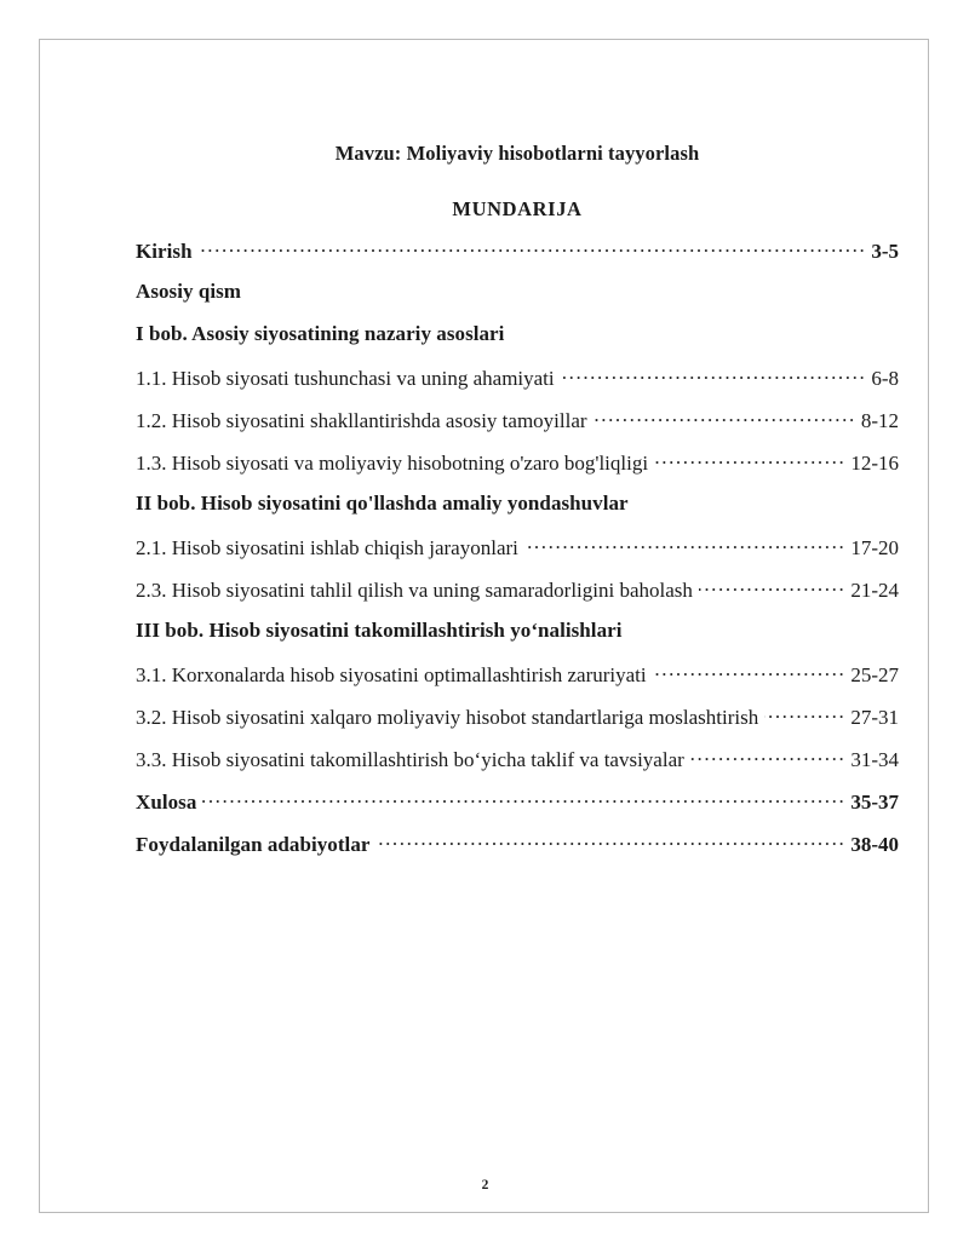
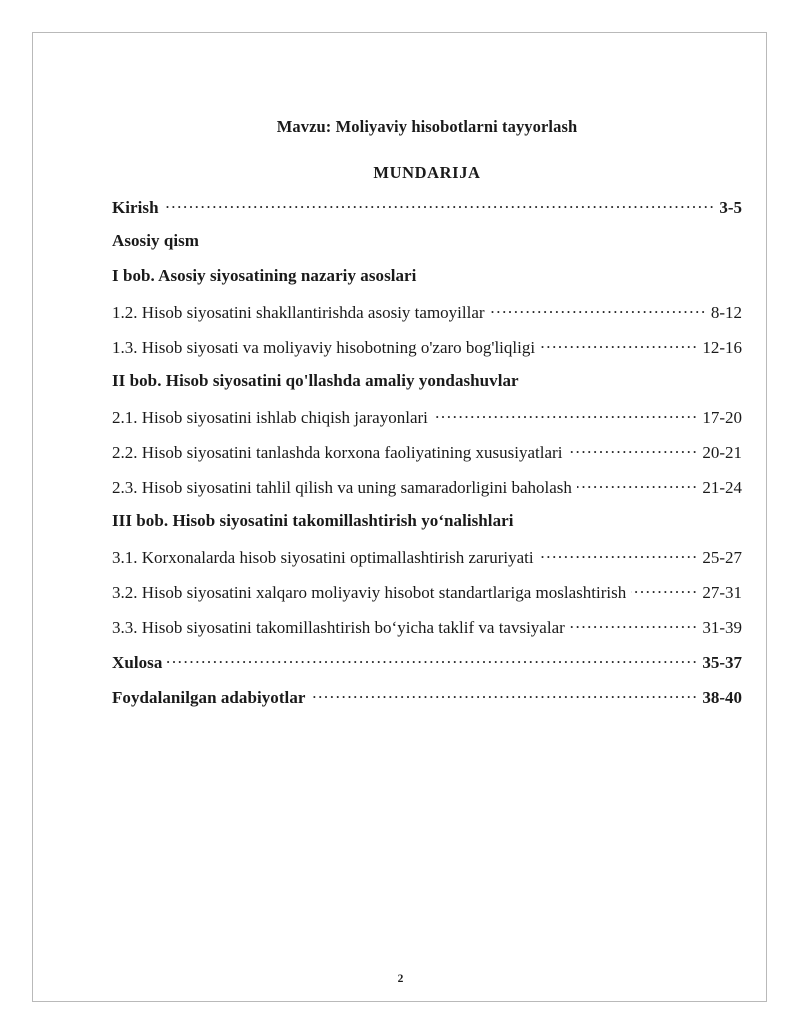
  Mavzu: Moliyaviy hisobotlarni tayyorlash
  MUNDARIJA
  Kirish
  3-5
  Asosiy qism
  I bob. Asosiy siyosatining nazariy asoslari
- 1.1. Hisob siyosati tushunchasi va uning ahamiyati
- 6-8
  1.2. Hisob siyosatini shakllantirishda asosiy tamoyillar
  8-12
  1.3. Hisob siyosati va moliyaviy hisobotning o'zaro bog'liqligi
  12-16
  II bob. Hisob siyosatini qo'llashda amaliy yondashuvlar
  2.1. Hisob siyosatini ishlab chiqish jarayonlari
  17-20
+ 2.2. Hisob siyosatini tanlashda korxona faoliyatining xususiyatlari
+ 20-21
  2.3. Hisob siyosatini tahlil qilish va uning samaradorligini baholash
  21-24
  III bob. Hisob siyosatini takomillashtirish yo‘nalishlari
  3.1. Korxonalarda hisob siyosatini optimallashtirish zaruriyati
  25-27
  3.2. Hisob siyosatini xalqaro moliyaviy hisobot standartlariga moslashtirish
  27-31
  3.3. Hisob siyosatini takomillashtirish bo‘yicha taklif va tavsiyalar
- 31-34
+ 31-39
  Xulosa
  35-37
  Foydalanilgan adabiyotlar
  38-40
  2
